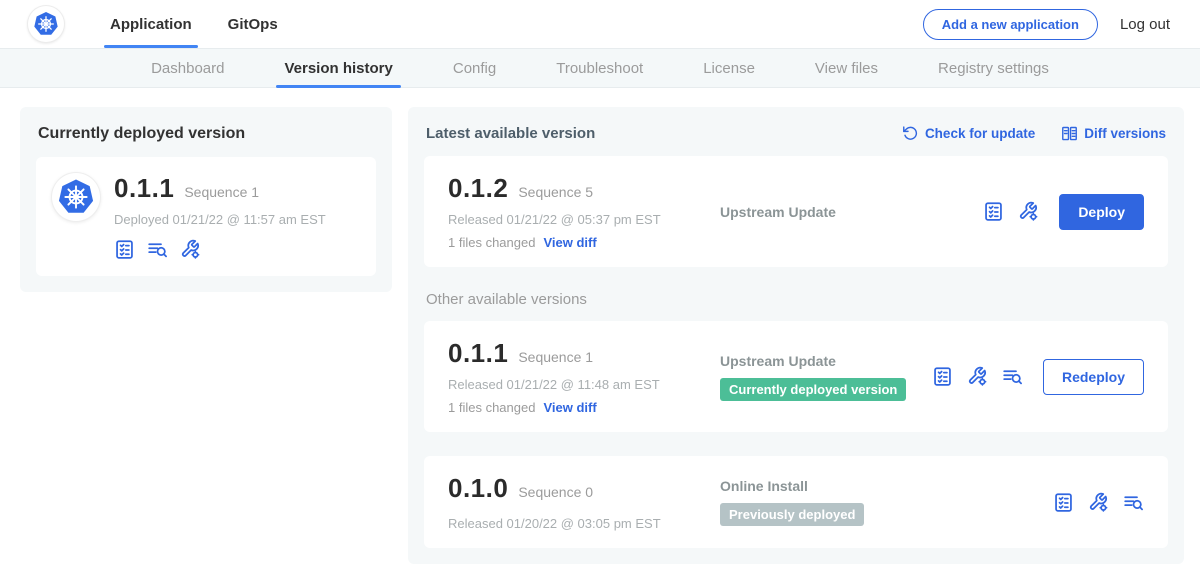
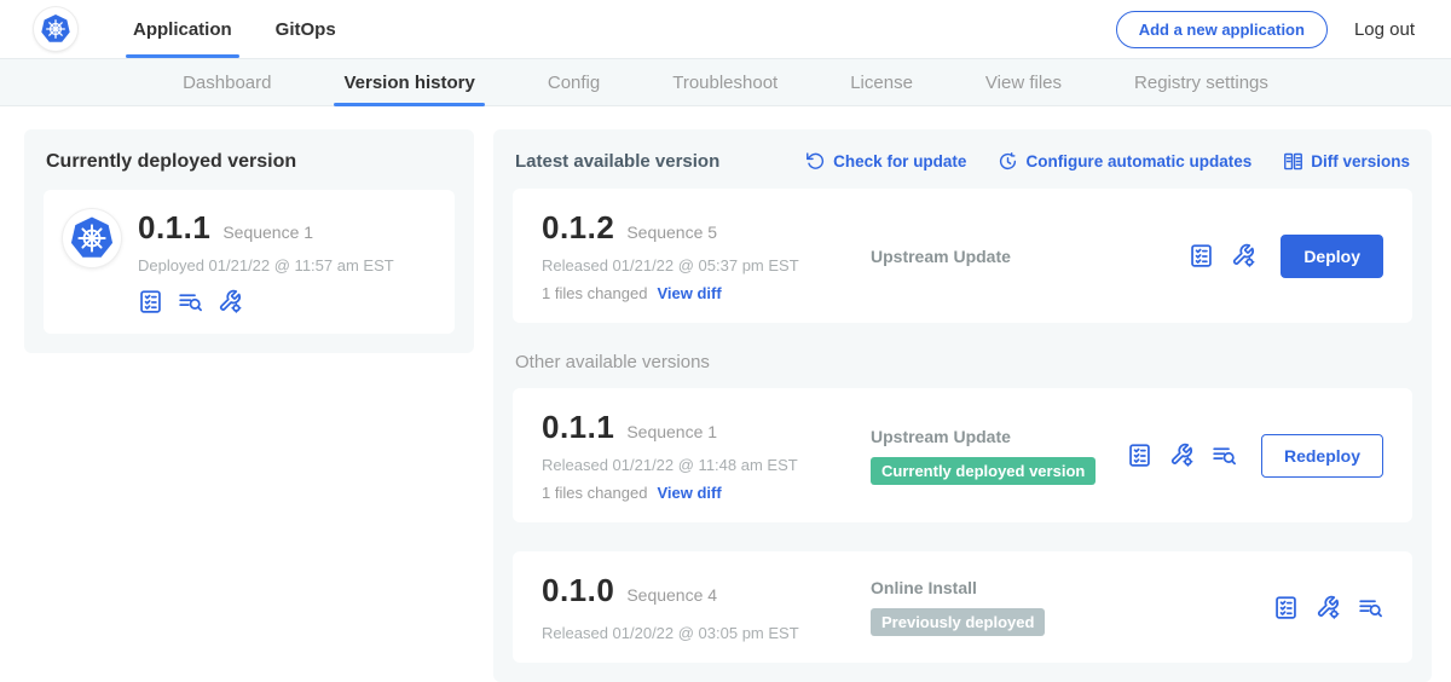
  Application
  GitOps
  Add a new application
  Log out
  Dashboard
  Version history
  Config
  Troubleshoot
  License
  View files
  Registry settings
  Currently deployed version
  0.1.1
  Sequence 1
  Deployed 01/21/22 @ 11:57 am EST
  Latest available version
  Check for update
+ Configure automatic updates
  Diff versions
  0.1.2
  Sequence 5
  Released 01/21/22 @ 05:37 pm EST
  1 files changed
  View diff
  Upstream Update
  Deploy
  Other available versions
  0.1.1
  Sequence 1
  Released 01/21/22 @ 11:48 am EST
  1 files changed
  View diff
  Upstream Update
  Currently deployed version
  Redeploy
  0.1.0
- Sequence 0
+ Sequence 4
  Released 01/20/22 @ 03:05 pm EST
  Online Install
  Previously deployed
